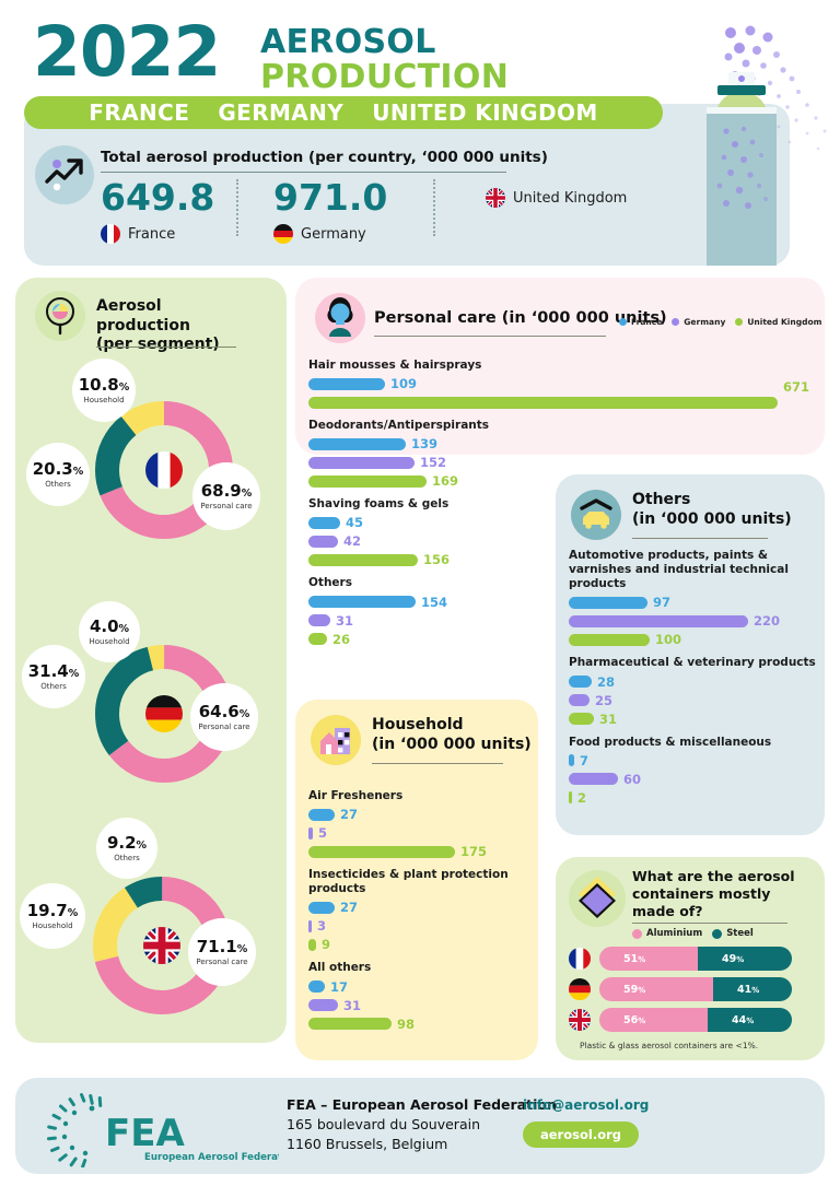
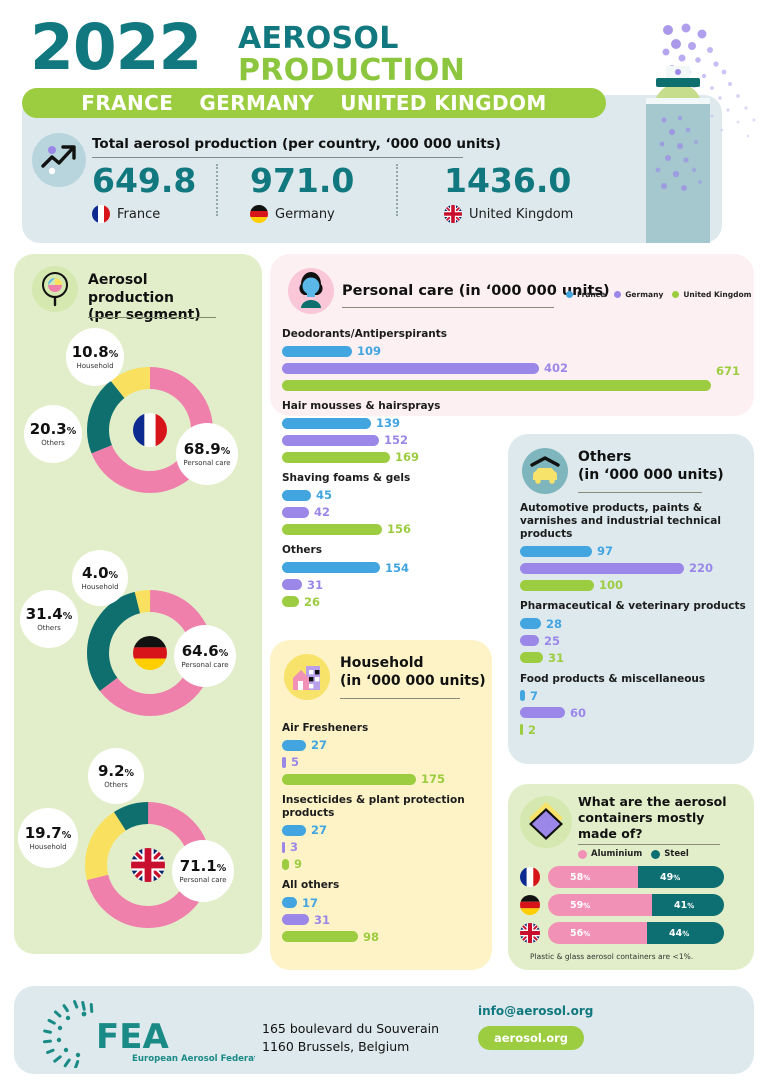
  2022
  AEROSOL
  PRODUCTION
  FRANCE
  GERMANY
  UNITED KINGDOM
  Total aerosol production (per country, ‘000 000 units)
  649.8
  France
  971.0
  Germany
+ 1436.0
  United Kingdom
  Aerosol production
  (per segment)
  10.8%
  Household
  20.3%
  Others
  68.9%
  Personal care
  4.0%
  Household
  31.4%
  Others
  64.6%
  Personal care
  9.2%
  Others
  19.7%
  Household
  71.1%
  Personal care
  Personal care (in ‘000 000nits)
  France
  Germany
  United Kingdom
- Hair mousses & hairsprays
+ Deodorants/Antiperspirants
  109
+ 402
  671
- Deodorants/Antiperspirants
+ Hair mousses & hairsprays
  139
  152
  169
  Shaving foams & gels
  45
  42
  156
  Others
  154
  31
  26
  Others
  (in ‘000 000 units)
  Automotive products, paints & varnishes and industrial technical products
  97
  220
  100
  Pharmaceutical & veterinary products
  28
  25
  31
  Food products & miscellaneous
  7
  60
  2
  Household
  (in ‘000 000 units)
  Air Fresheners
  27
  5
  175
  Insecticides & plant protection products
  27
  3
  9
  All others
  17
  31
  98
  What are the aerosol containers mostly made of?
  Aluminium
  Steel
- 51%
+ 58%
  49%
  59%
  41%
  56%
  44%
  Plastic & glass aerosol containers are <1%.
  FEA
  European Aerosol Federa
- FEA – European Aerosol Federation
  165 boulevard du Souverain
  1160 Brussels, Belgium
  info@aerosol.org
  aerosol.org
